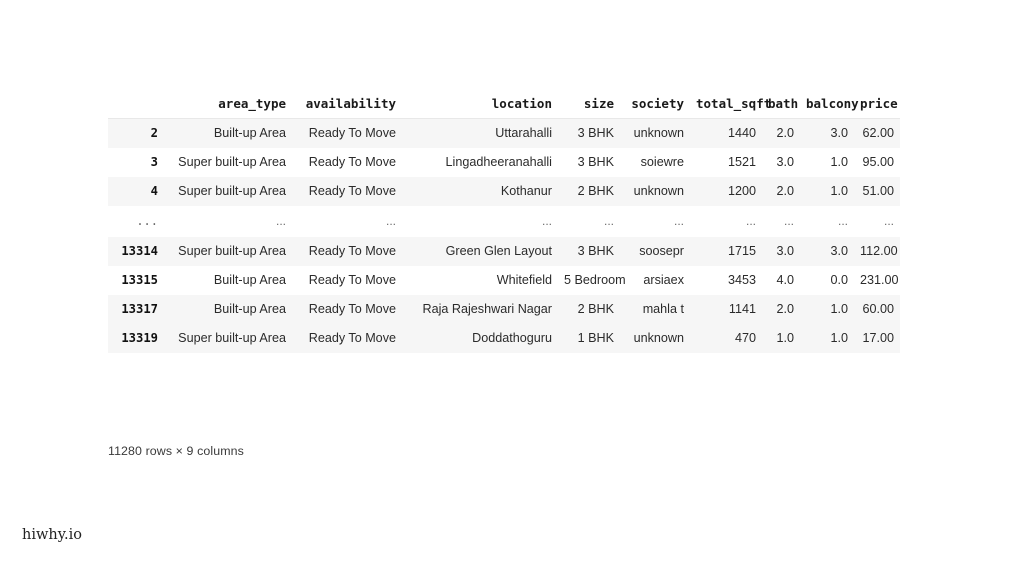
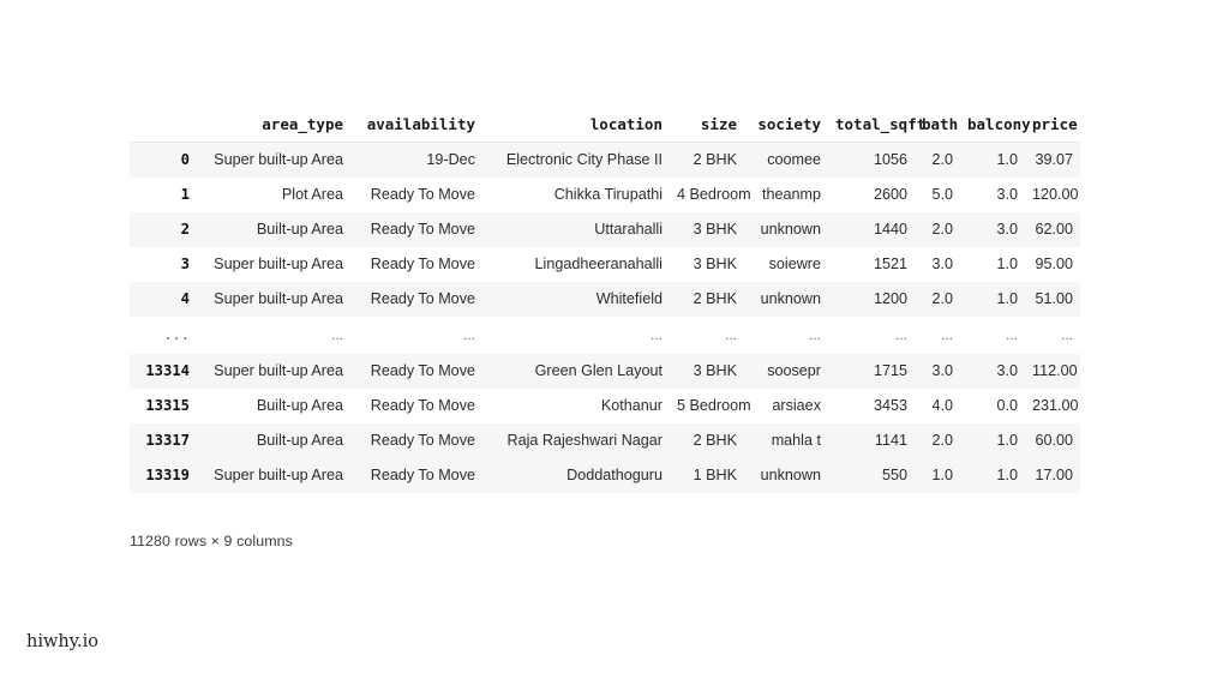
  	area_type	availability	location	size	society	total_sqft	bath	balcony	price
+ 0	Super built-up Area	19-Dec	Electronic City Phase II	2 BHK	coomee	1056	2.0	1.0	39.07
+ 1	Plot Area	Ready To Move	Chikka Tirupathi	4 Bedroom	theanmp	2600	5.0	3.0	120.00
  2	Built-up Area	Ready To Move	Uttarahalli	3 BHK	unknown	1440	2.0	3.0	62.00
  3	Super built-up Area	Ready To Move	Lingadheeranahalli	3 BHK	soiewre	1521	3.0	1.0	95.00
- 4	Super built-up Area	Ready To Move	Kothanur	2 BHK	unknown	1200	2.0	1.0	51.00
+ 4	Super built-up Area	Ready To Move	Whitefield	2 BHK	unknown	1200	2.0	1.0	51.00
  ...	...	...	...	...	...	...	...	...	...
  13314	Super built-up Area	Ready To Move	Green Glen Layout	3 BHK	soosepr	1715	3.0	3.0	112.00
- 13315	Built-up Area	Ready To Move	Whitefield	5 Bedroom	arsiaex	3453	4.0	0.0	231.00
+ 13315	Built-up Area	Ready To Move	Kothanur	5 Bedroom	arsiaex	3453	4.0	0.0	231.00
  13317	Built-up Area	Ready To Move	Raja Rajeshwari Nagar	2 BHK	mahla t	1141	2.0	1.0	60.00
- 13319	Super built-up Area	Ready To Move	Doddathoguru	1 BHK	unknown	470	1.0	1.0	17.00
+ 13319	Super built-up Area	Ready To Move	Doddathoguru	1 BHK	unknown	550	1.0	1.0	17.00
  11280 rows × 9 columns
  hiwhy.io
